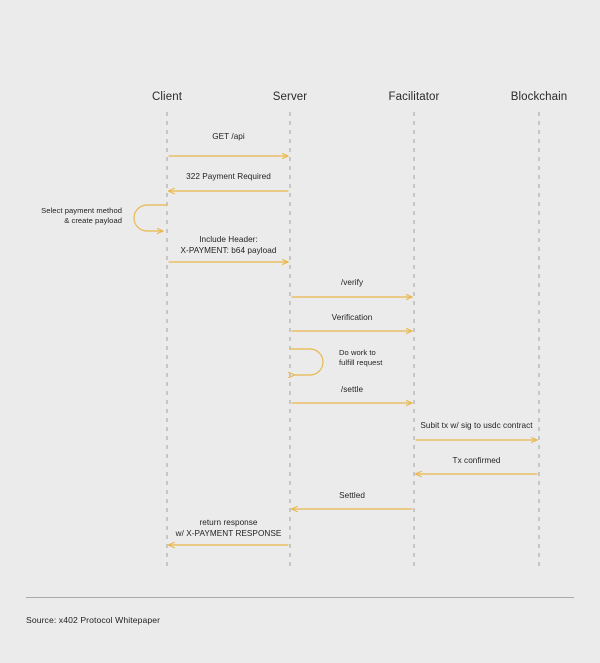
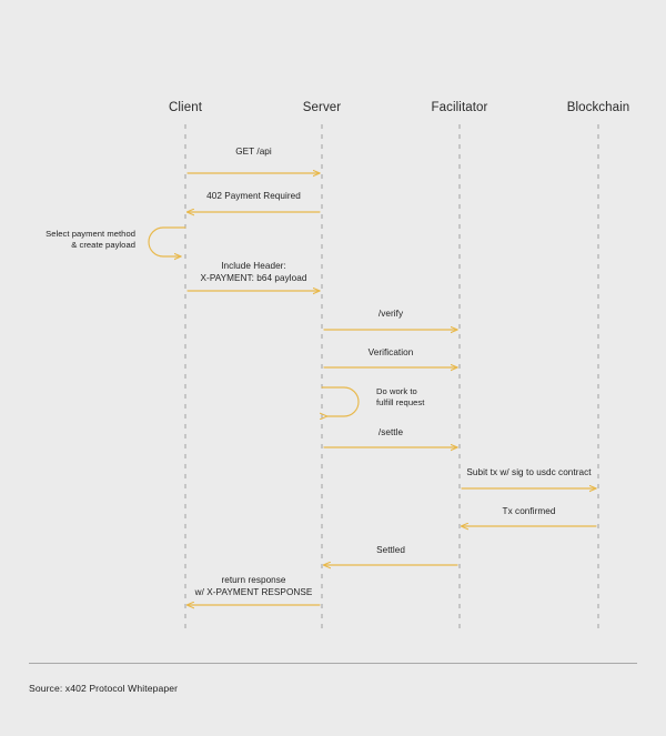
  Client
  Server
  Facilitator
  Blockchain
  GET /api
- 322 Payment Required
+ 402 Payment Required
  Select payment method
  & create payload
  Include Header:
  X-PAYMENT: b64 payload
  /verify
  Verification
  Do work to
  fulfill request
  /settle
  Subit tx w/ sig to usdc contract
  Tx confirmed
  Settled
  return response
  w/ X-PAYMENT RESPONSE
  Source: x402 Protocol Whitepaper
